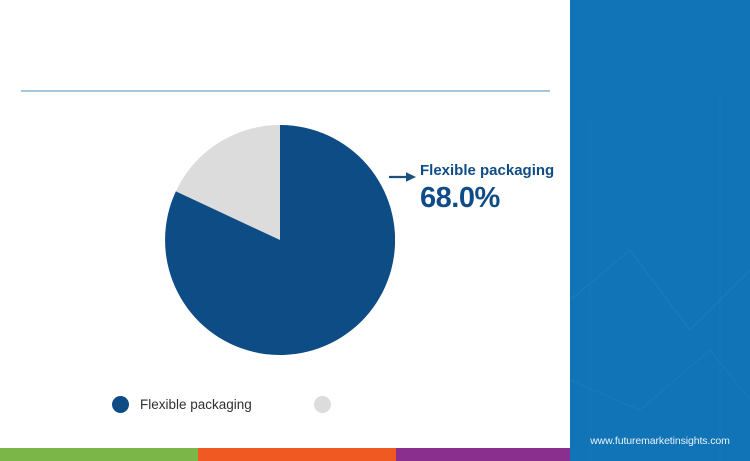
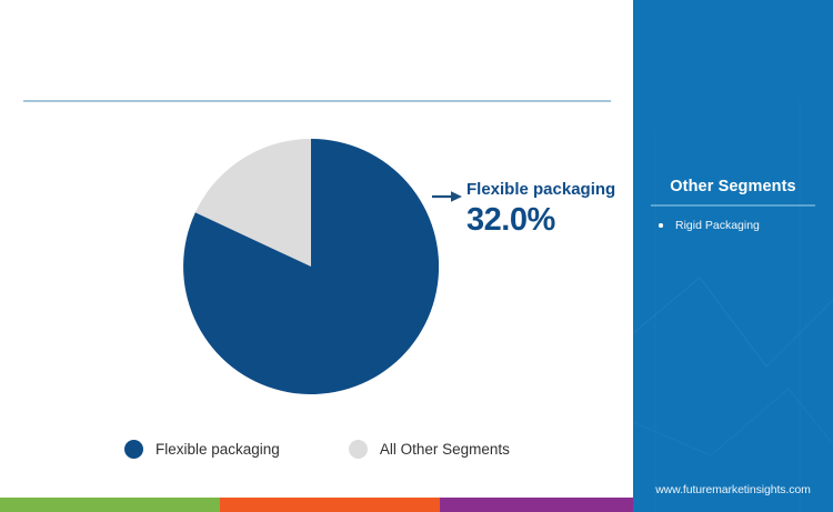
  Flexible packaging
- 68.0%
+ 32.0%
  Flexible packaging
+ All Other Segments
+ Other Segments
+ Rigid Packaging
  www.futuremarketinsights.com
